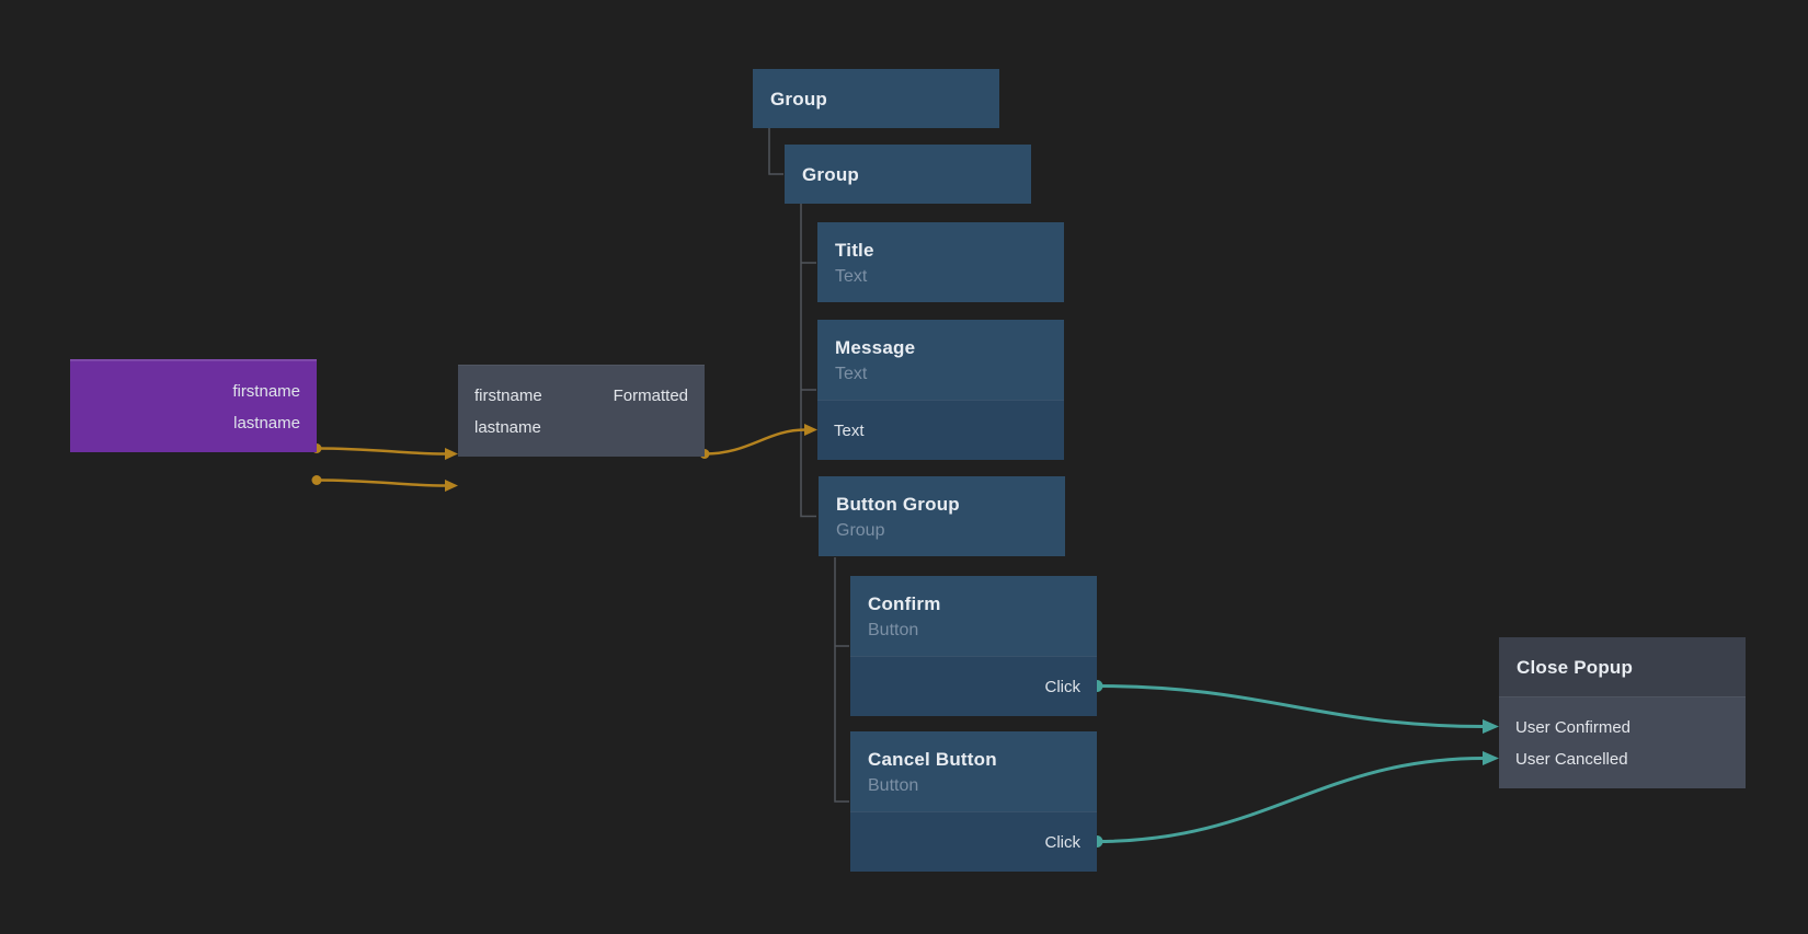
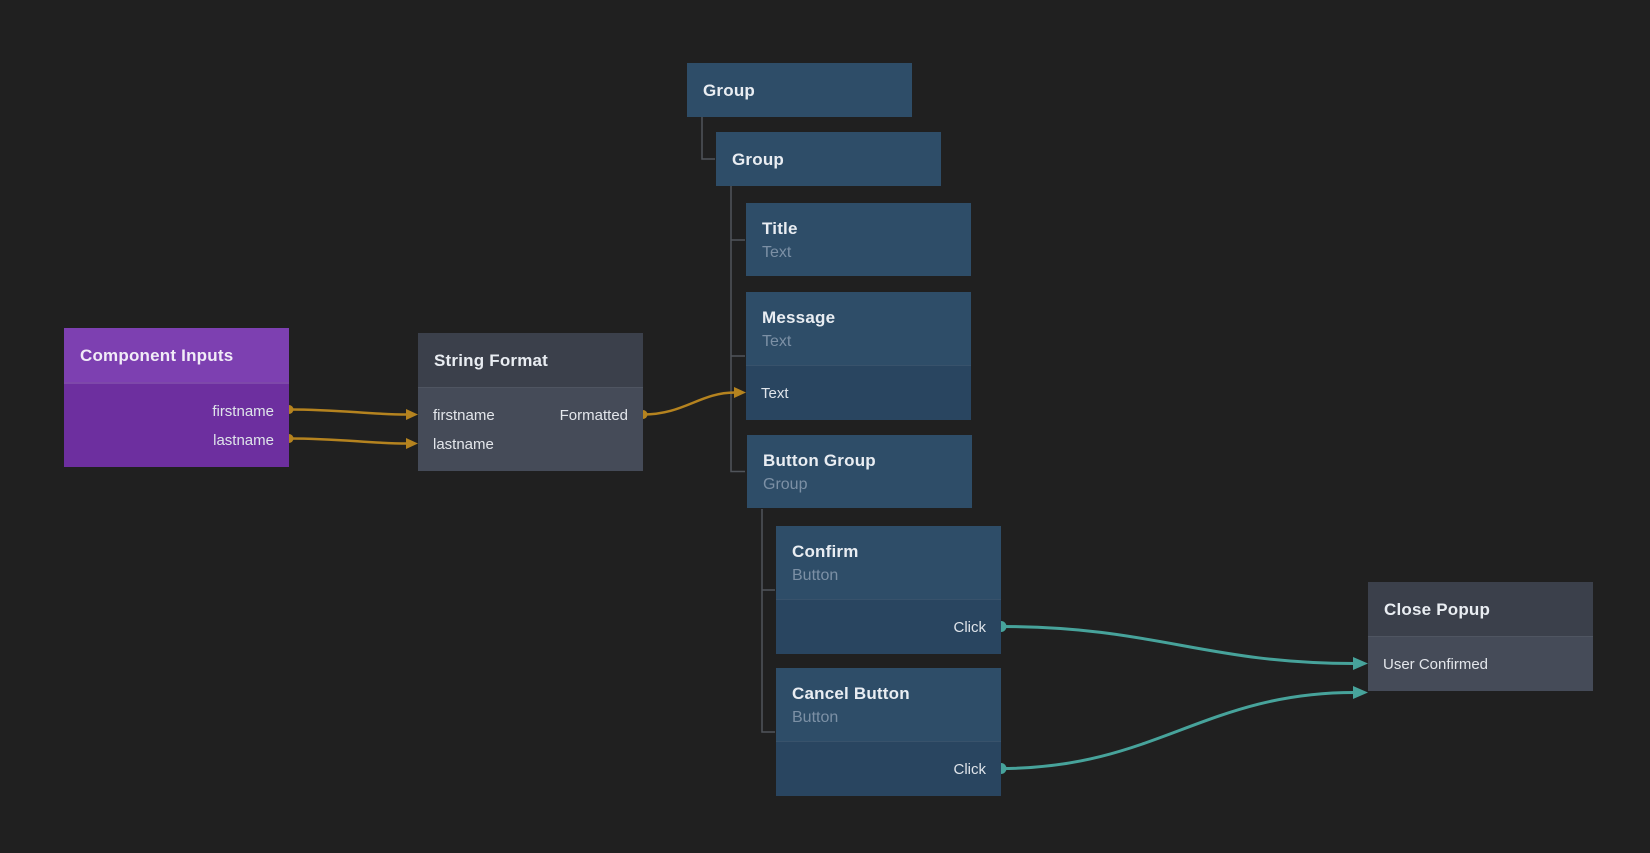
  Group
  Group
  Title
  Text
  Message
  Text
  Text
  Button Group
  Group
  Confirm
  Button
  Click
  Cancel Button
  Button
  Click
+ Component Inputs
  firstname
  lastname
+ String Format
  firstname
  Formatted
  lastname
  Close Popup
  User Confirmed
- User Cancelled
